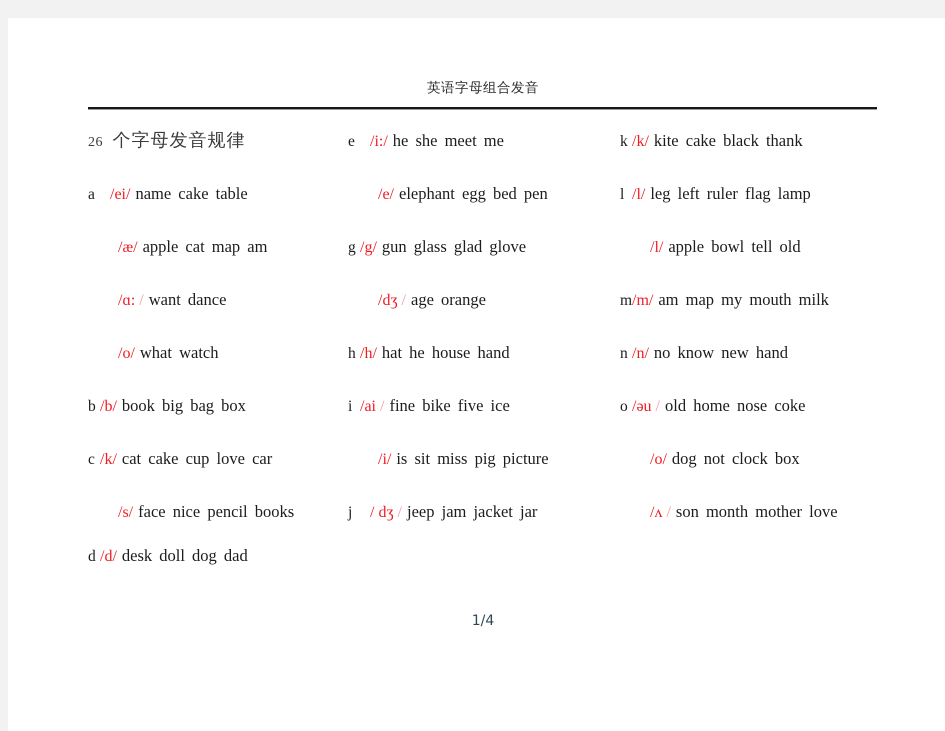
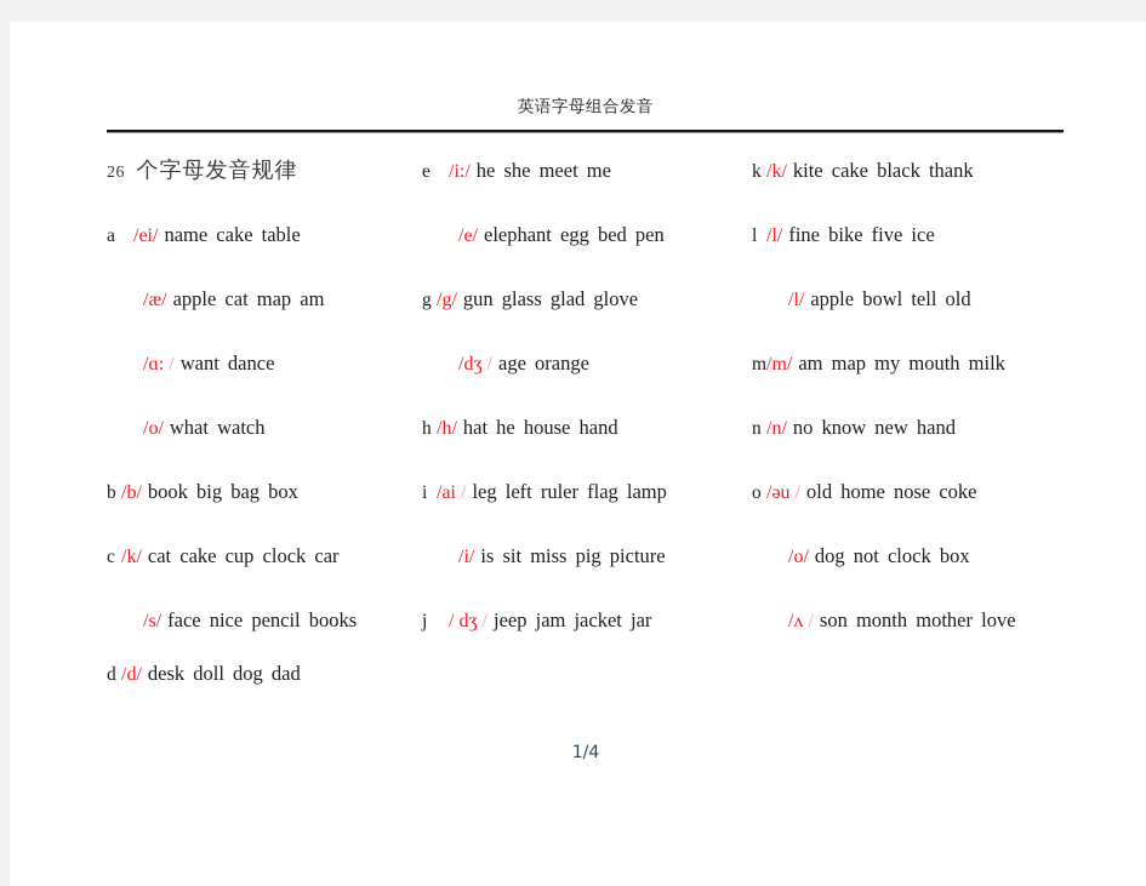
  英语字母组合发音
  26 个字母发音规律
  a /ei/ name cake table
  /æ/ apple cat map am
  /ɑ: / want dance
  /o/ what watch
  b /b/ book big bag box
- c /k/ cat cake cup love car
+ c /k/ cat cake cup clock car
  /s/ face nice pencil books
  d /d/ desk doll dog dad
  e /i:/ he she meet me
  /e/ elephant egg bed pen
  g /g/ gun glass glad glove
  /dʒ / age orange
  h /h/ hat he house hand
- i /ai / fine bike five ice
+ i /ai / leg left ruler flag lamp
  /i/ is sit miss pig picture
  j / dʒ / jeep jam jacket jar
  k /k/ kite cake black thank
- l /l/ leg left ruler flag lamp
+ l /l/ fine bike five ice
  /l/ apple bowl tell old
  m/m/ am map my mouth milk
  n /n/ no know new hand
  o /əu / old home nose coke
  /o/ dog not clock box
  /ʌ / son month mother love
  1/4
